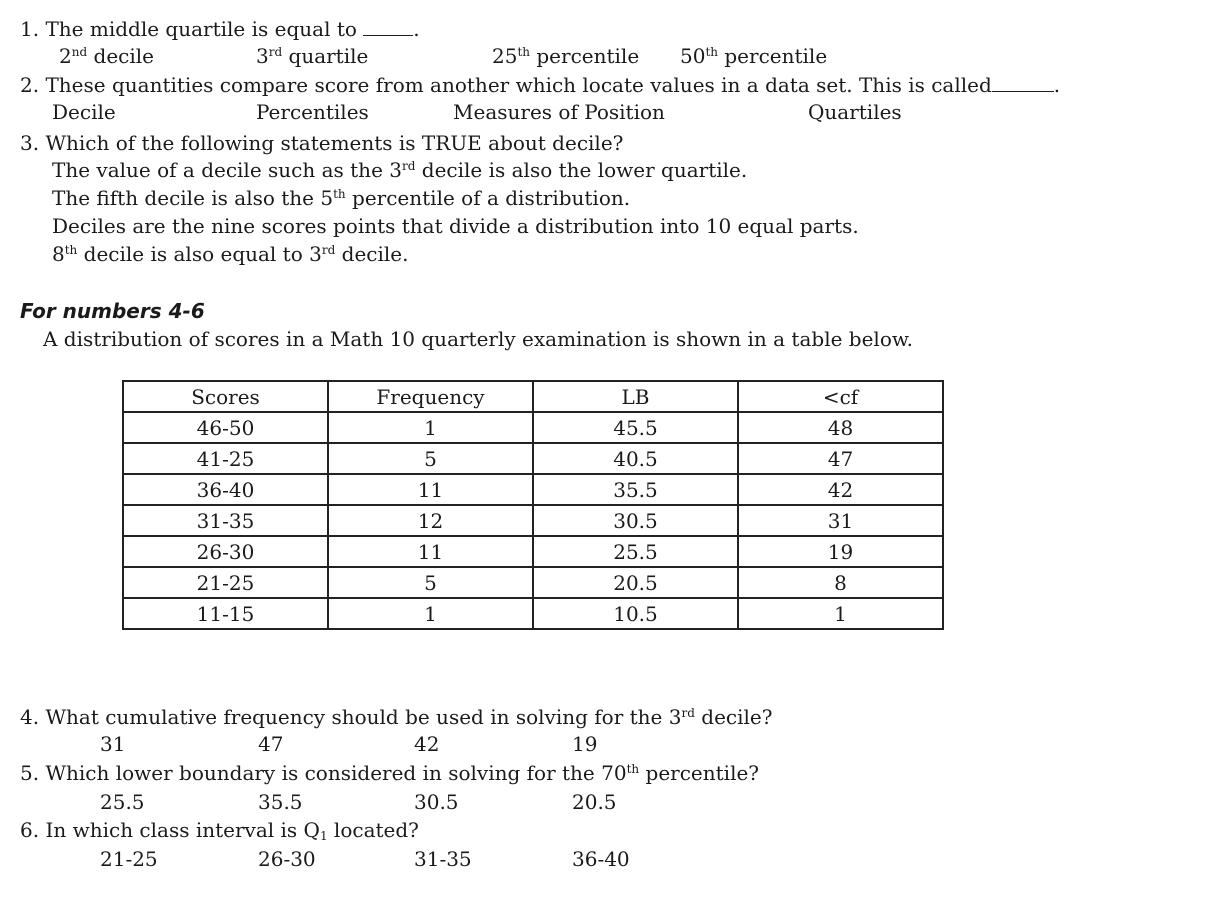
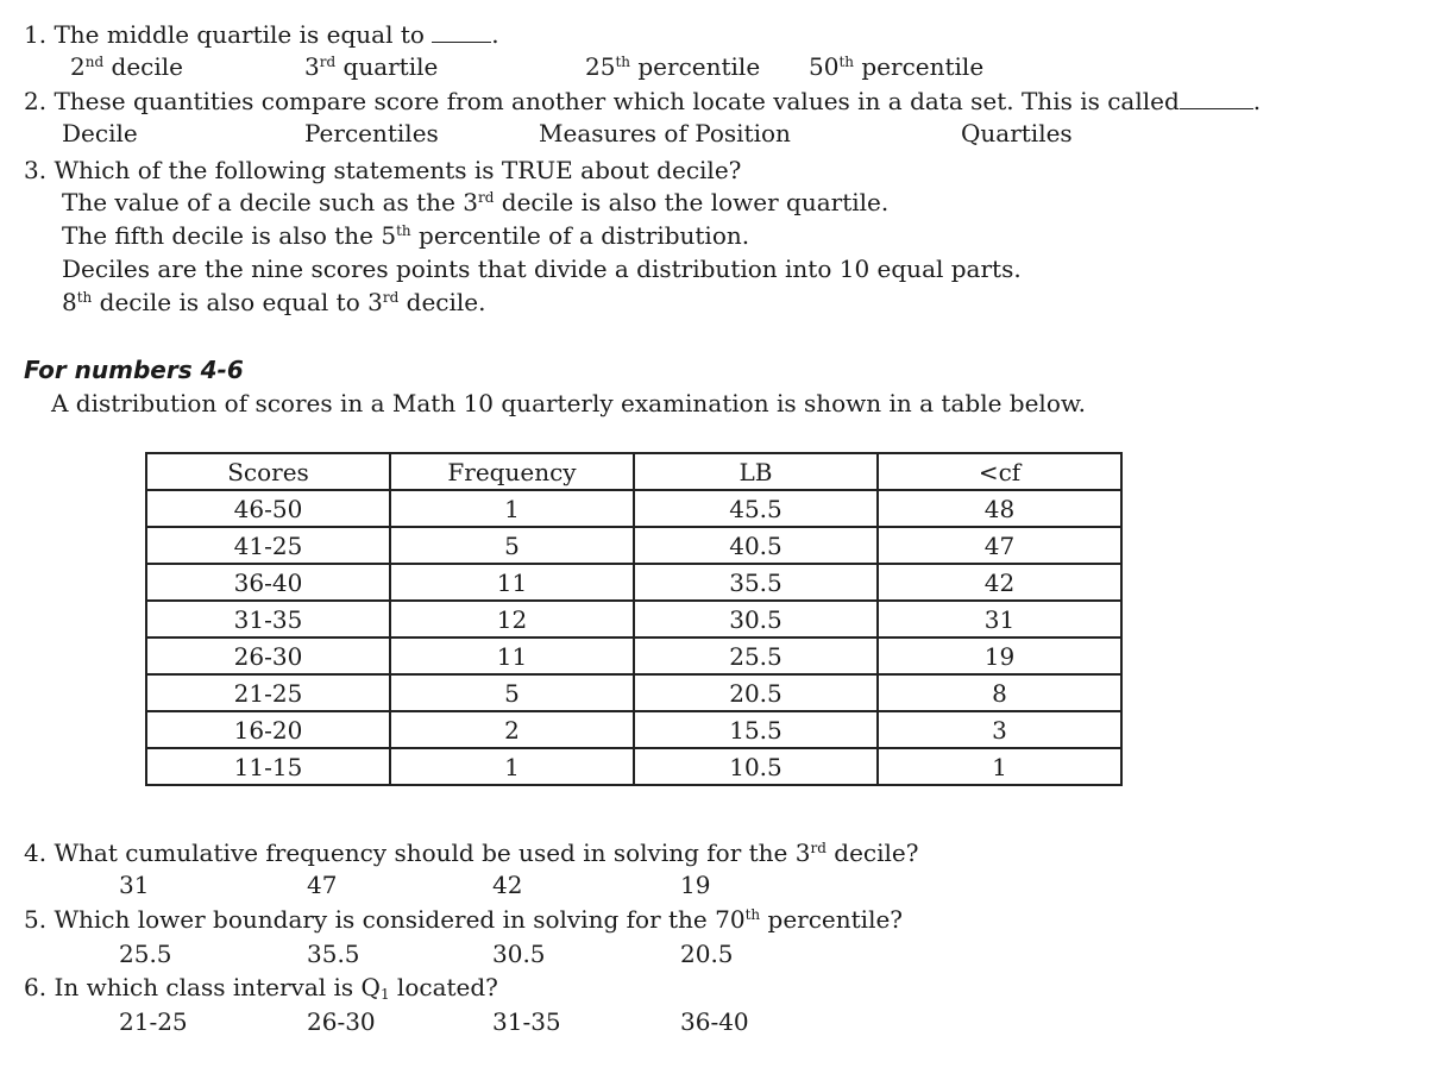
  1. The middle quartile is equal to .
  2nd decile
  3rd quartile
  25th percentile
  50th percentile
  2. These quantities compare score from another which locate values in a data set. This is called .
  Decile
  Percentiles
  Measures of Position
  Quartiles
  3. Which of the following statements is TRUE about decile?
  The value of a decile such as the 3rd decile is also the lower quartile.
  The fifth decile is also the 5th percentile of a distribution.
  Deciles are the nine scores points that divide a distribution into 10 equal parts.
  8th decile is also equal to 3rd decile.
  For numbers 4-6
  A distribution of scores in a Math 10 quarterly examination is shown in a table below.
  Scores	Frequency	LB	<cf
  46-50	1	45.5	48
  41-25	5	40.5	47
  36-40	11	35.5	42
  31-35	12	30.5	31
  26-30	11	25.5	19
  21-25	5	20.5	8
+ 16-20	2	15.5	3
  11-15	1	10.5	1
  4. What cumulative frequency should be used in solving for the 3rd decile?
  31
  47
  42
  19
  5. Which lower boundary is considered in solving for the 70th percentile?
  25.5
  35.5
  30.5
  20.5
  6. In which class interval is Q1 located?
  21-25
  26-30
  31-35
  36-40
